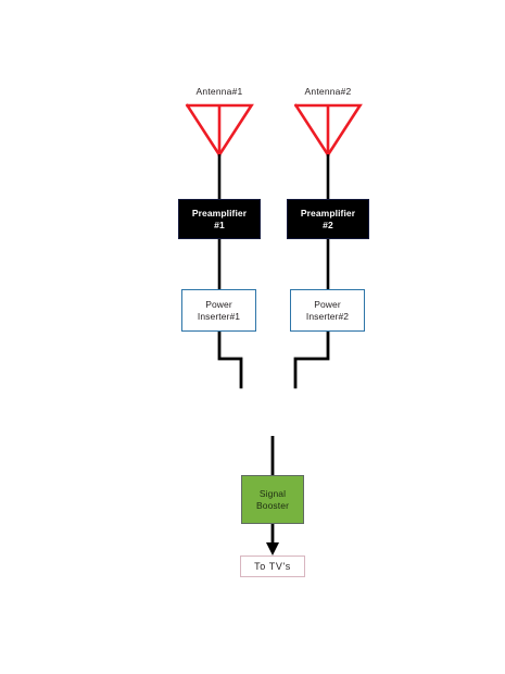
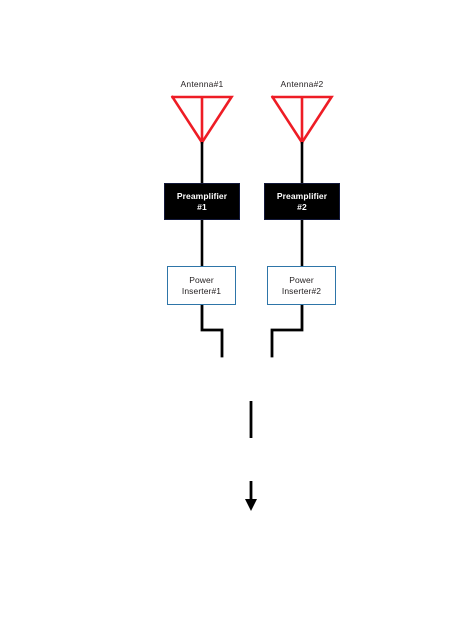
  Antenna#1
  Antenna#2
  Preamplifier
  #1
  Preamplifier
  #2
  Power
  Inserter#1
  Power
  Inserter#2
- Signal
- Booster
- To TV's
